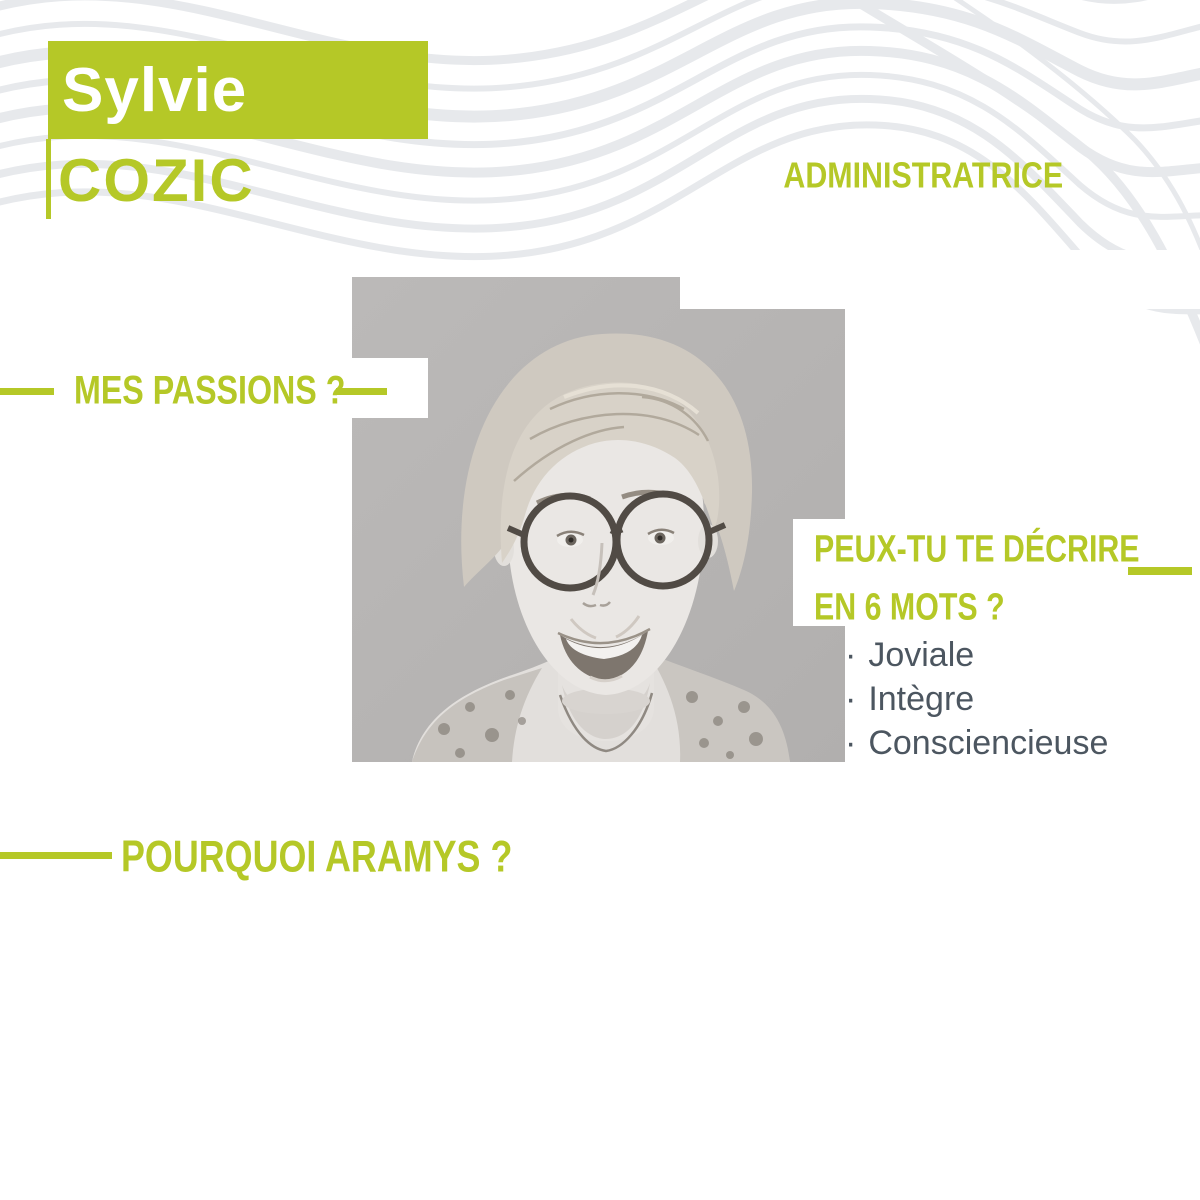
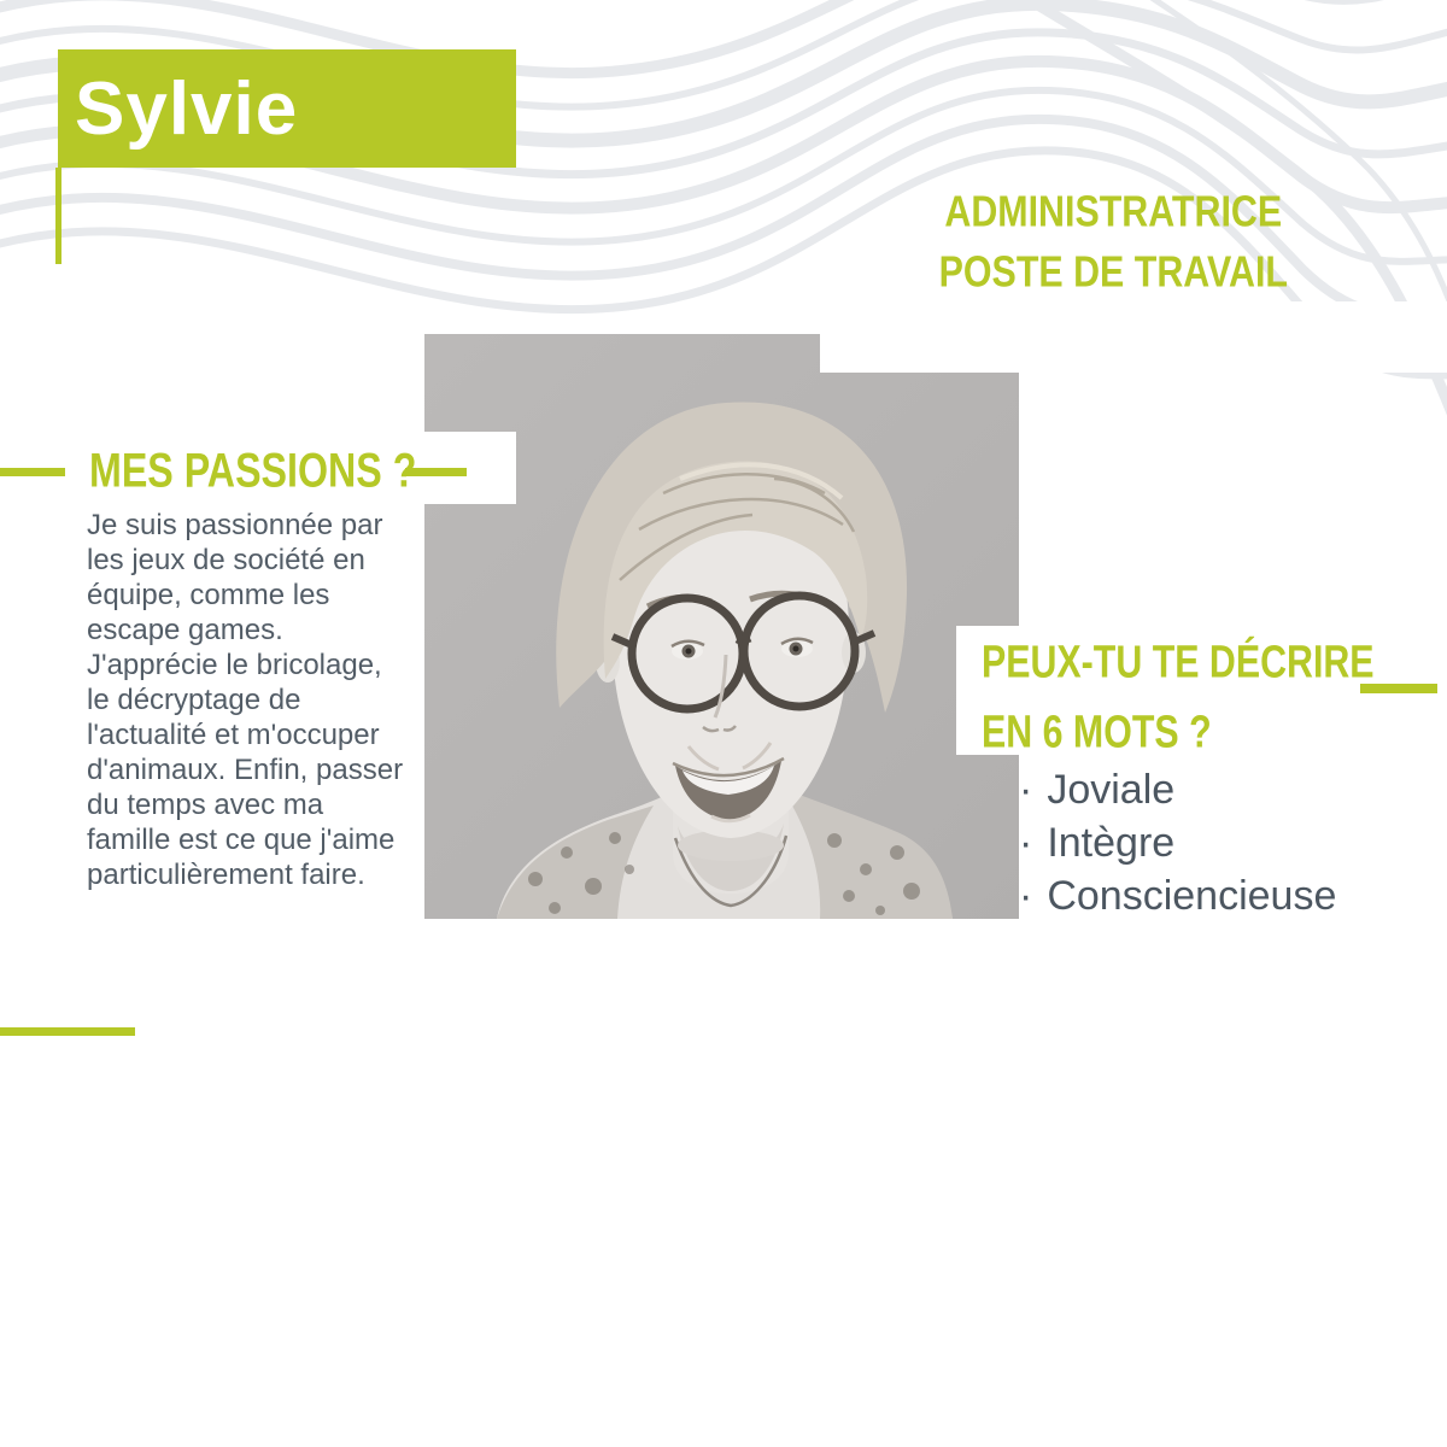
  Sylvie
- COZIC
  ADMINISTRATRICE
+ POSTE DE TRAVAIL
  MES PASSIONS
+ Je suis passionnée par
+ les jeux de société en
+ équipe, comme les
+ escape games.
+ J'apprécie le bricolage,
+ le décryptage de
+ l'actualité et m'occuper
+ d'animaux. Enfin, passer
+ du temps avec ma
+ famille est ce que j'aime
+ particulièrement faire.
  PEUX-TU TE DÉCRIRE
  EN 6 MOTS ?
  ·
  Joviale
  ·
  Intègre
  ·
  Consciencieuse
- POURQUOI ARAMYS ?
